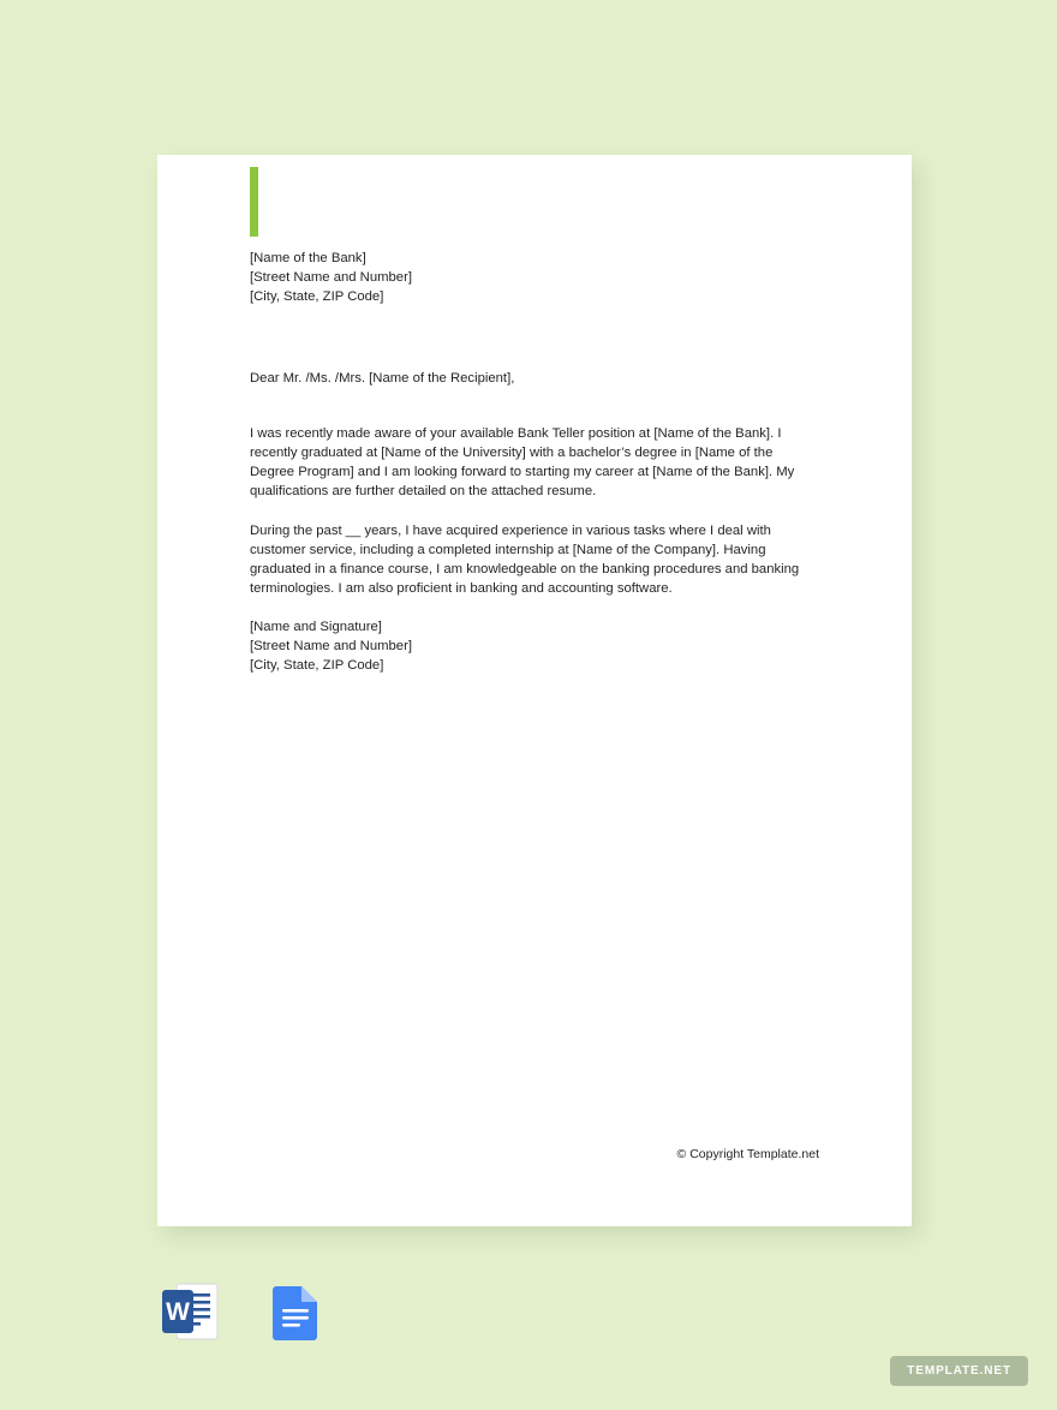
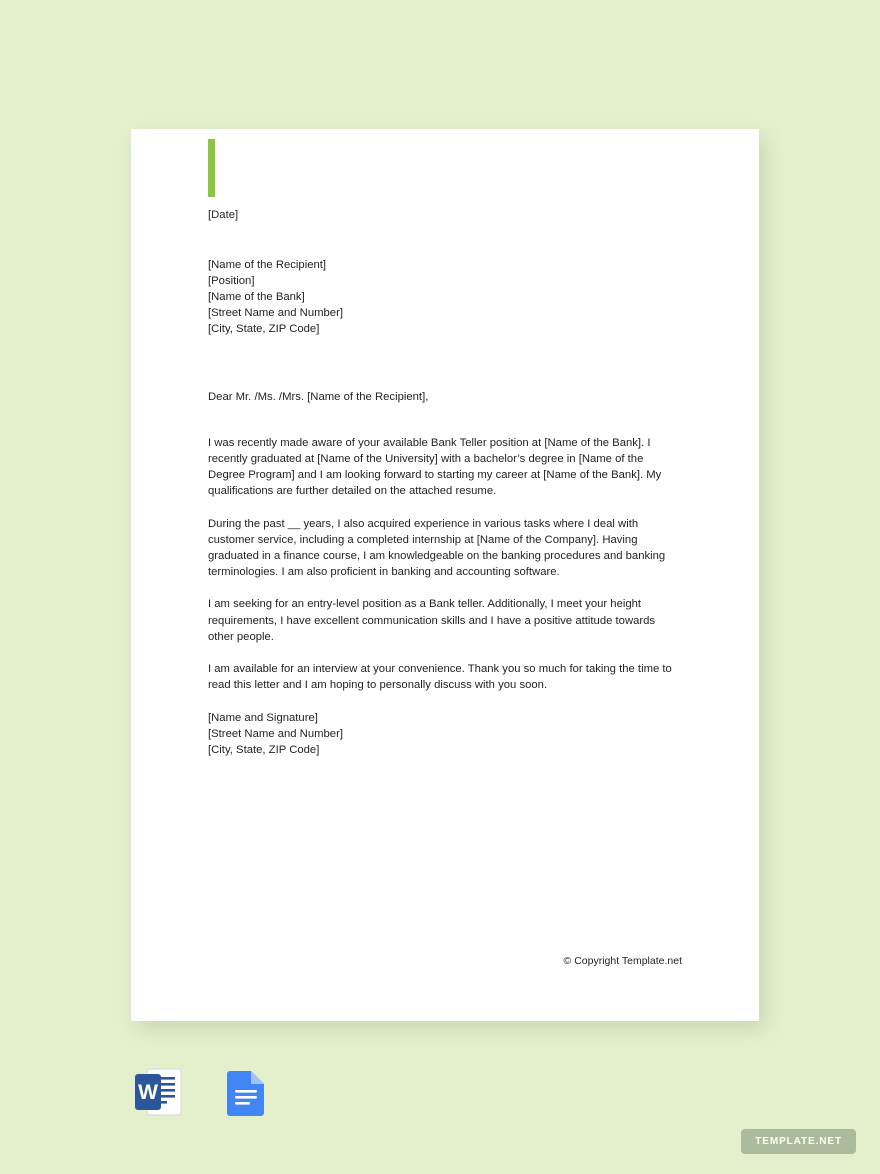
+ [Date]
+ [Name of the Recipient]
+ [Position]
  [Name of the Bank]
  [Street Name and Number]
  [City, State, ZIP Code]
  Dear Mr. /Ms. /Mrs. [Name of the Recipient],
  I was recently made aware of your available Bank Teller position at [Name of the Bank]. I recently graduated at [Name of the University] with a bachelor’s degree in [Name of the Degree Program] and I am looking forward to starting my career at [Name of the Bank]. My qualifications are further detailed on the attached resume.
- During the past __ years, I have acquired experience in various tasks where I deal with customer service, including a completed internship at [Name of the Company]. Having graduated in a finance course, I am knowledgeable on the banking procedures and banking terminologies. I am also proficient in banking and accounting software.
+ During the past __ years, I also acquired experience in various tasks where I deal with customer service, including a completed internship at [Name of the Company]. Having graduated in a finance course, I am knowledgeable on the banking procedures and banking terminologies. I am also proficient in banking and accounting software.
+ I am seeking for an entry-level position as a Bank teller. Additionally, I meet your height requirements, I have excellent communication skills and I have a positive attitude towards other people.
+ I am available for an interview at your convenience. Thank you so much for taking the time to read this letter and I am hoping to personally discuss with you soon.
  [Name and Signature]
  [Street Name and Number]
  [City, State, ZIP Code]
  © Copyright Template.net
  W
  TEMPLATE.NET
